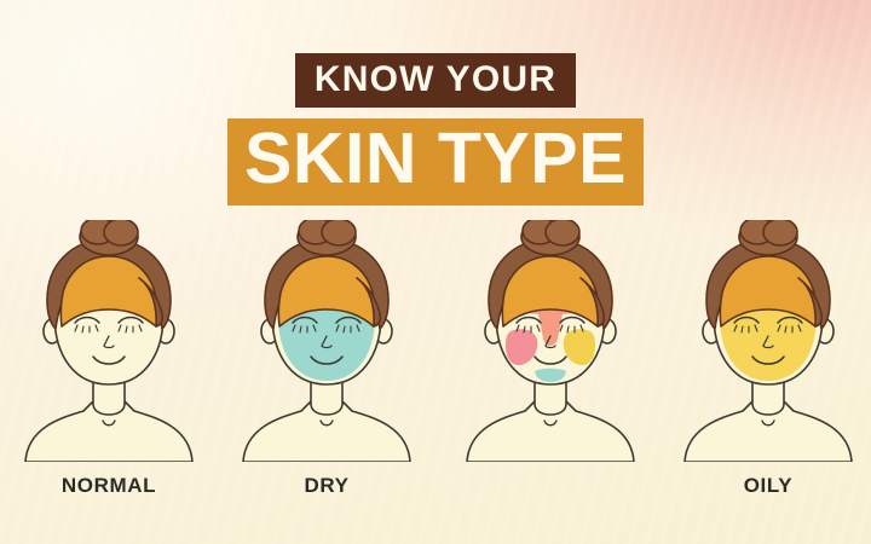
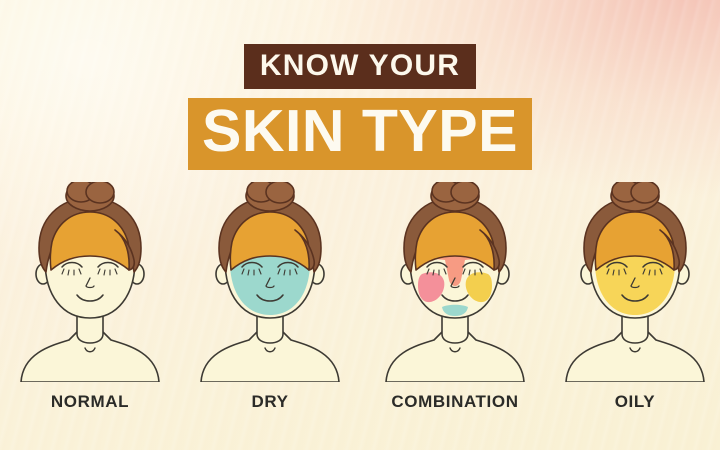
  KNOW YOUR
  SKIN TYPE
  NORMAL
  DRY
+ COMBINATION
  OILY
